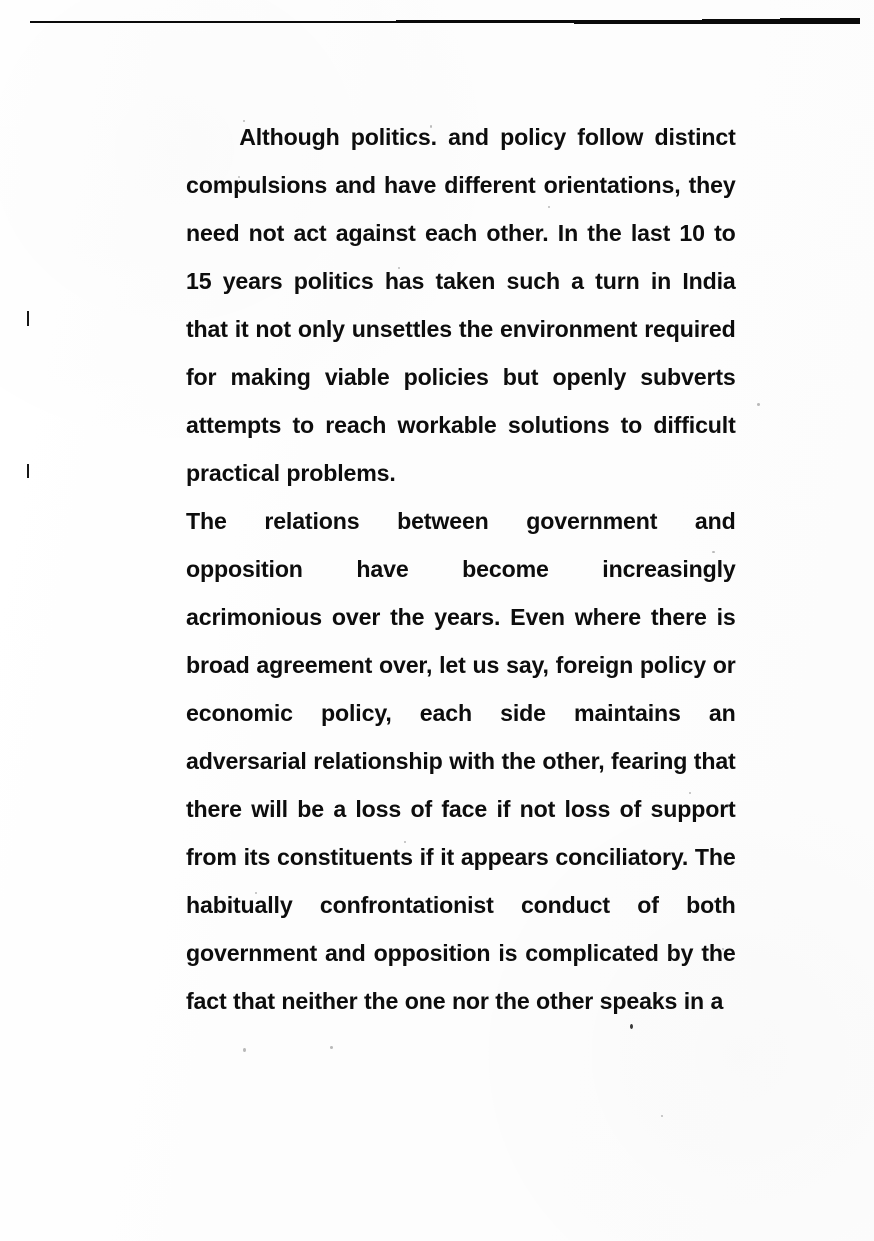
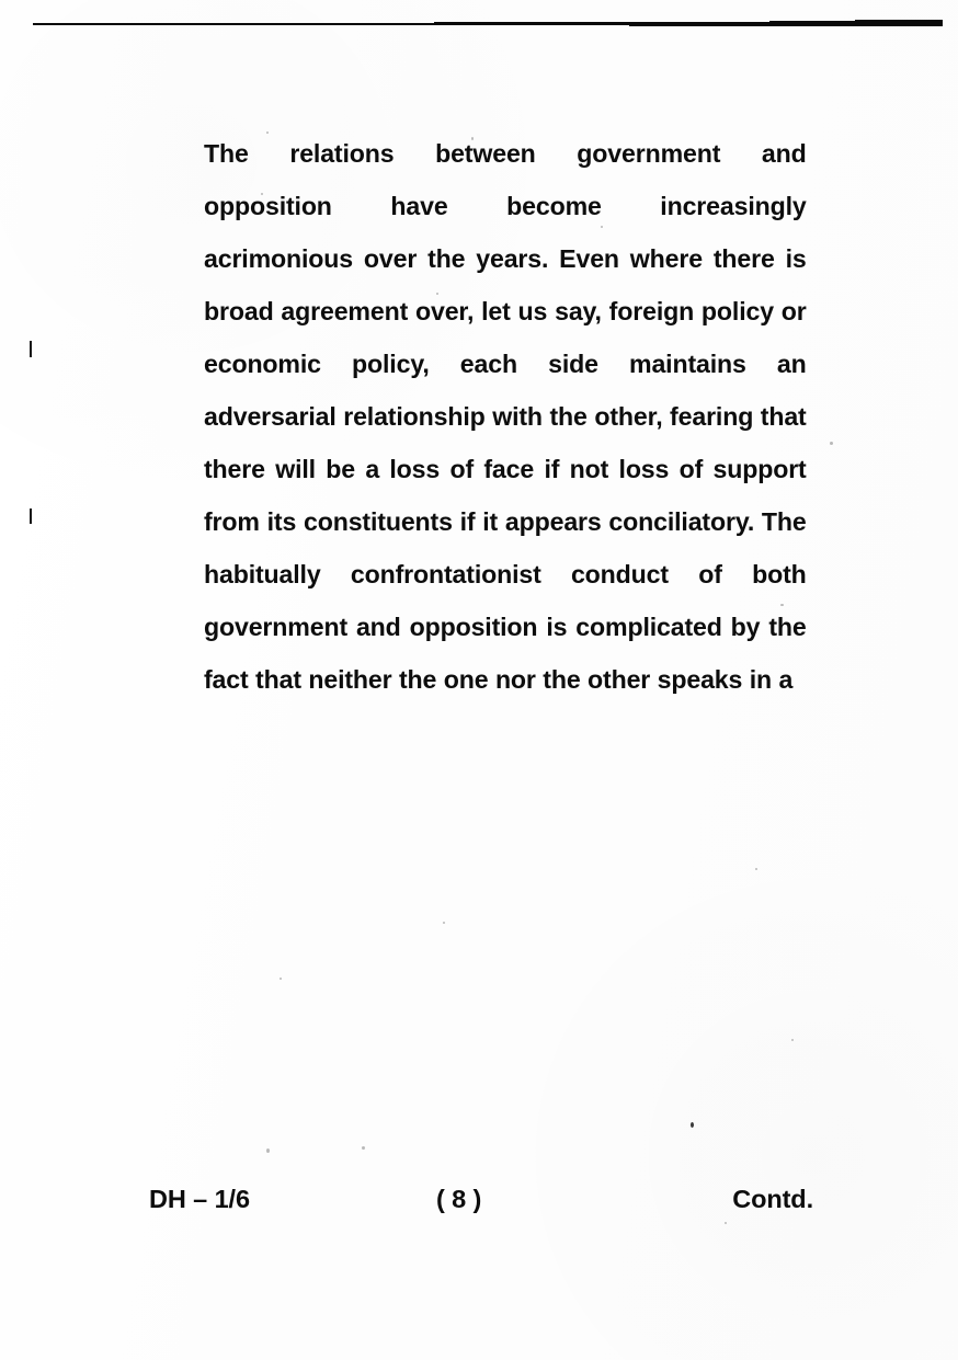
- Although politics. and policy follow distinct compulsions and have different orientations, they need not act against each other. In the last 10 to 15 years politics has taken such a turn in India that it not only unsettles the environment required for making viable policies but openly subverts attempts to reach workable solutions to difficult practical problems.
  The relations between government and opposition have become increasingly acrimonious over the years. Even where there is broad agreement over, let us say, foreign policy or economic policy, each side maintains an adversarial relationship with the other, fearing that there will be a loss of face if not loss of support from its constituents if it appears conciliatory. The habitually confrontationist conduct of both government and opposition is complicated by the fact that neither the one nor the other speaks in a
+ DH – 1/6
+ ( 8 )
+ Contd.
